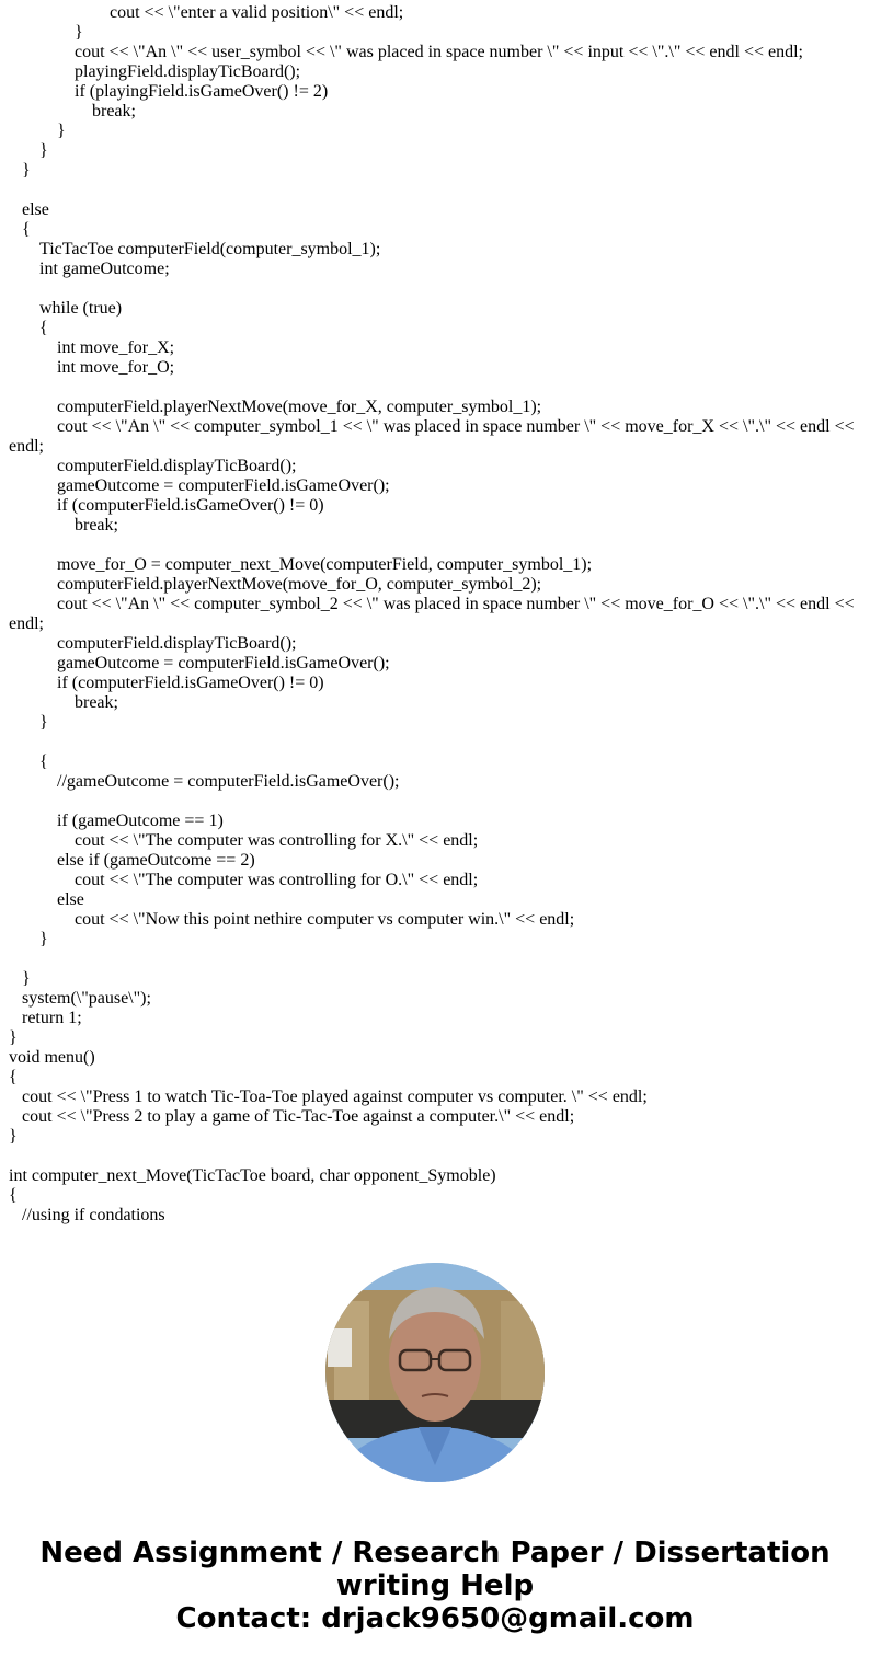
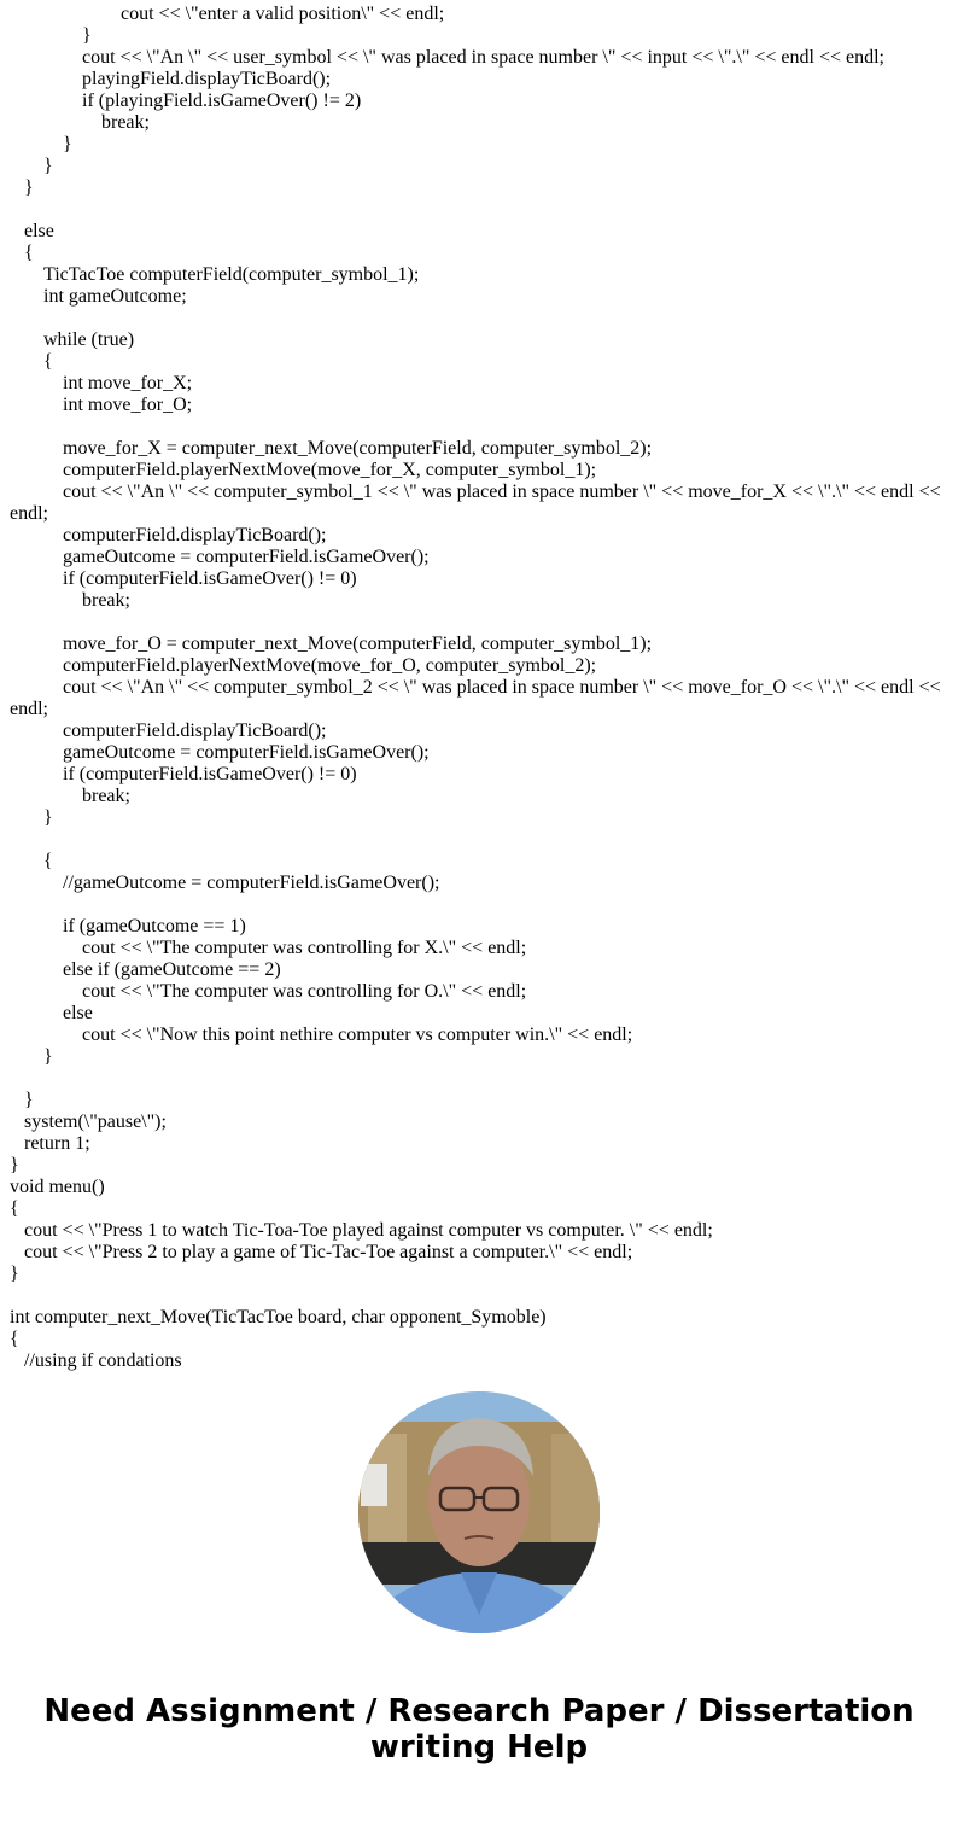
  cout << \"enter a valid position\" << endl;
  }
  cout << \"An \" << user_symbol << \" was placed in space number \" << input << \".\" << endl << endl;
  playingField.displayTicBoard();
  if (playingField.isGameOver() != 2)
  break;
  }
  }
  }
  else
  {
  TicTacToe computerField(computer_symbol_1);
  int gameOutcome;
  while (true)
  {
  int move_for_X;
  int move_for_O;
+ move_for_X = computer_next_Move(computerField, computer_symbol_2);
  computerField.playerNextMove(move_for_X, computer_symbol_1);
  cout << \"An \" << computer_symbol_1 << \" was placed in space number \" << move_for_X << \".\" << endl <<
  endl;
  computerField.displayTicBoard();
  gameOutcome = computerField.isGameOver();
  if (computerField.isGameOver() != 0)
  break;
  move_for_O = computer_next_Move(computerField, computer_symbol_1);
  computerField.playerNextMove(move_for_O, computer_symbol_2);
  cout << \"An \" << computer_symbol_2 << \" was placed in space number \" << move_for_O << \".\" << endl <<
  endl;
  computerField.displayTicBoard();
  gameOutcome = computerField.isGameOver();
  if (computerField.isGameOver() != 0)
  break;
  }
  {
  //gameOutcome = computerField.isGameOver();
  if (gameOutcome == 1)
  cout << \"The computer was controlling for X.\" << endl;
  else if (gameOutcome == 2)
  cout << \"The computer was controlling for O.\" << endl;
  else
  cout << \"Now this point nethire computer vs computer win.\" << endl;
  }
  }
  system(\"pause\");
  return 1;
  }
  void menu()
  {
  cout << \"Press 1 to watch Tic-Toa-Toe played against computer vs computer. \" << endl;
  cout << \"Press 2 to play a game of Tic-Tac-Toe against a computer.\" << endl;
  }
  int computer_next_Move(TicTacToe board, char opponent_Symoble)
  {
  //using if condations
  Need Assignment / Research Paper / Dissertation
  writing Help
- Contact: drjack9650@gmail.com
